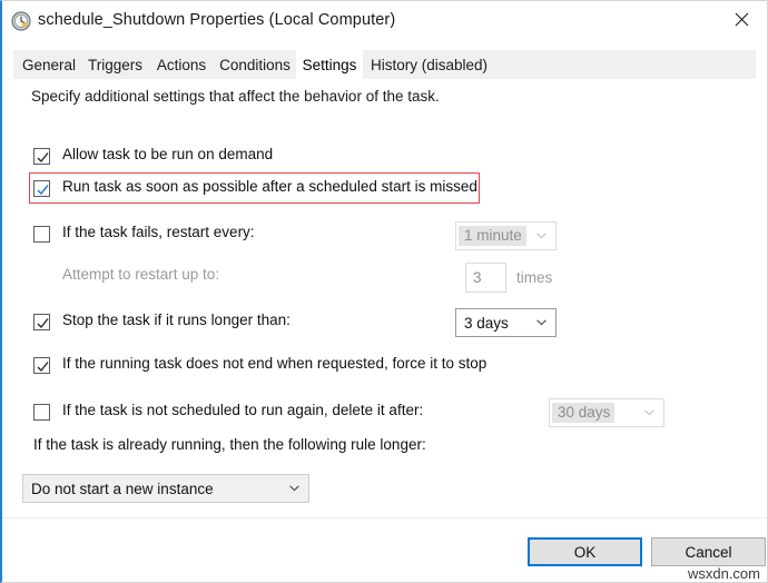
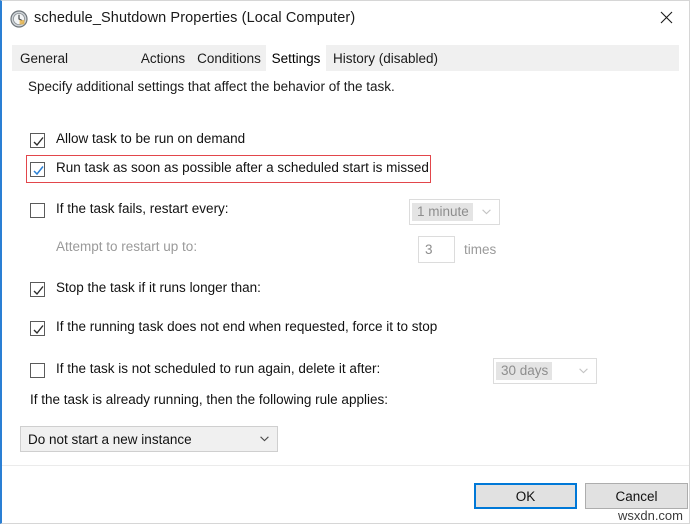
  schedule_Shutdown Properties (Local Computer)
  General
- Triggers
  Actions
  Conditions
  Settings
  History (disabled)
  Specify additional settings that affect the behavior of the task.
  Allow task to be run on demand
  Run task as soon as possible after a scheduled start is missed
  If the task fails, restart every:
  1 minute
  Attempt to restart up to:
  3
  times
  Stop the task if it runs longer than:
- 3 days
  If the running task does not end when requested, force it to stop
  If the task is not scheduled to run again, delete it after:
  30 days
- If the task is already running, then the following rule longer:
+ If the task is already running, then the following rule applies:
  Do not start a new instance
  OK
  Cancel
  wsxdn.com
